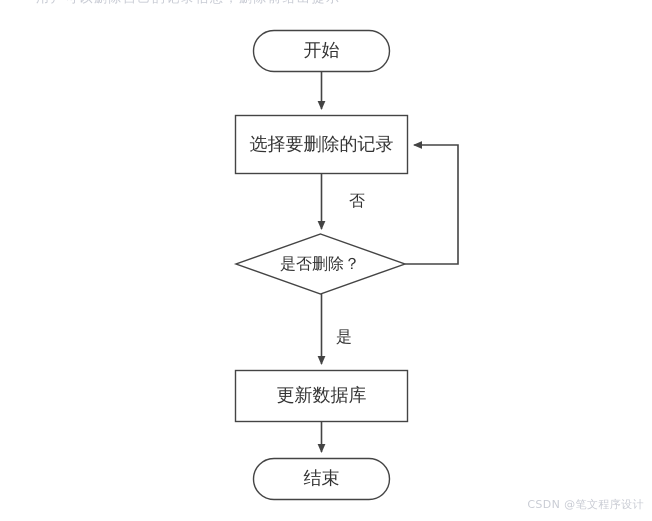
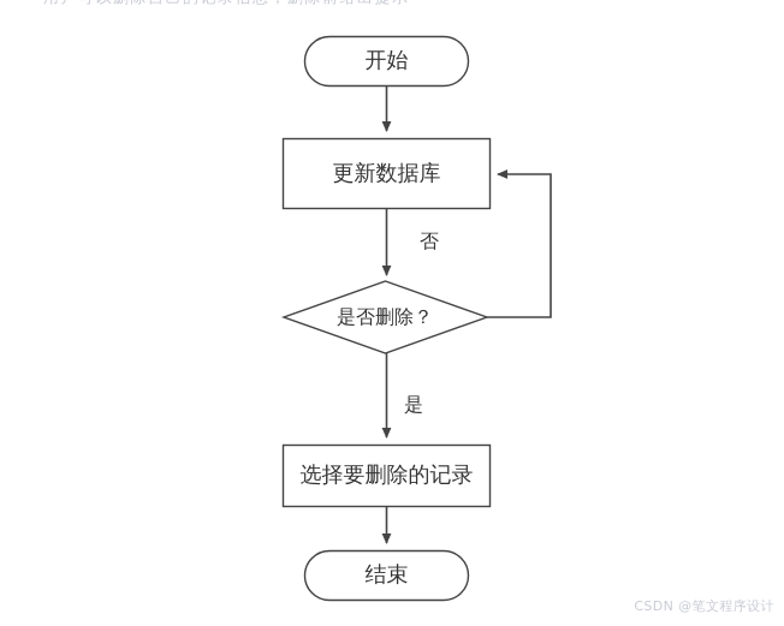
  开始
- 选择要删除的记录
+ 更新数据库
  是否删除？
- 更新数据库
+ 选择要删除的记录
  结束
  否
  是
  CSDN @笔文程序设计
